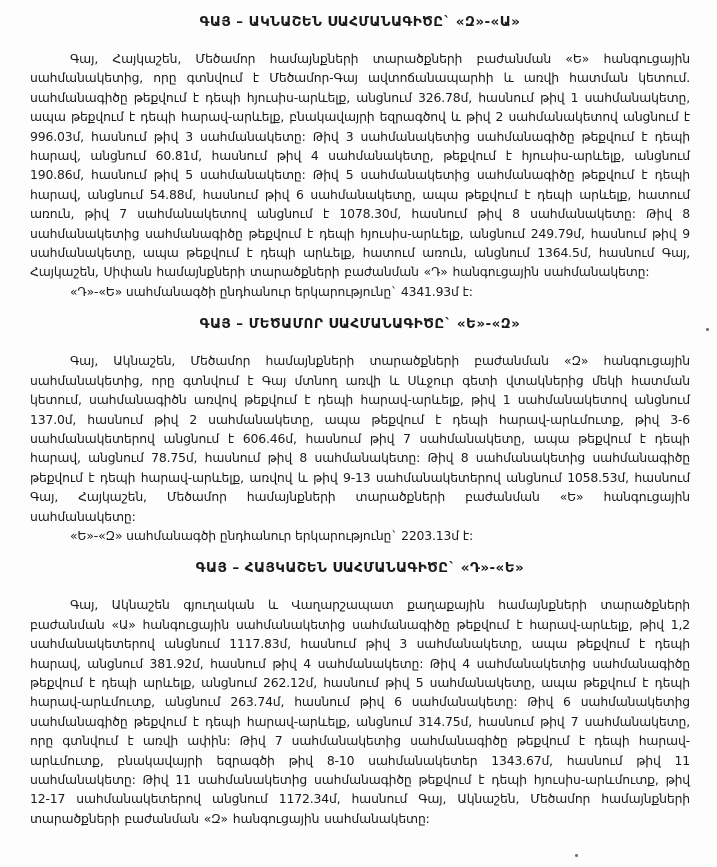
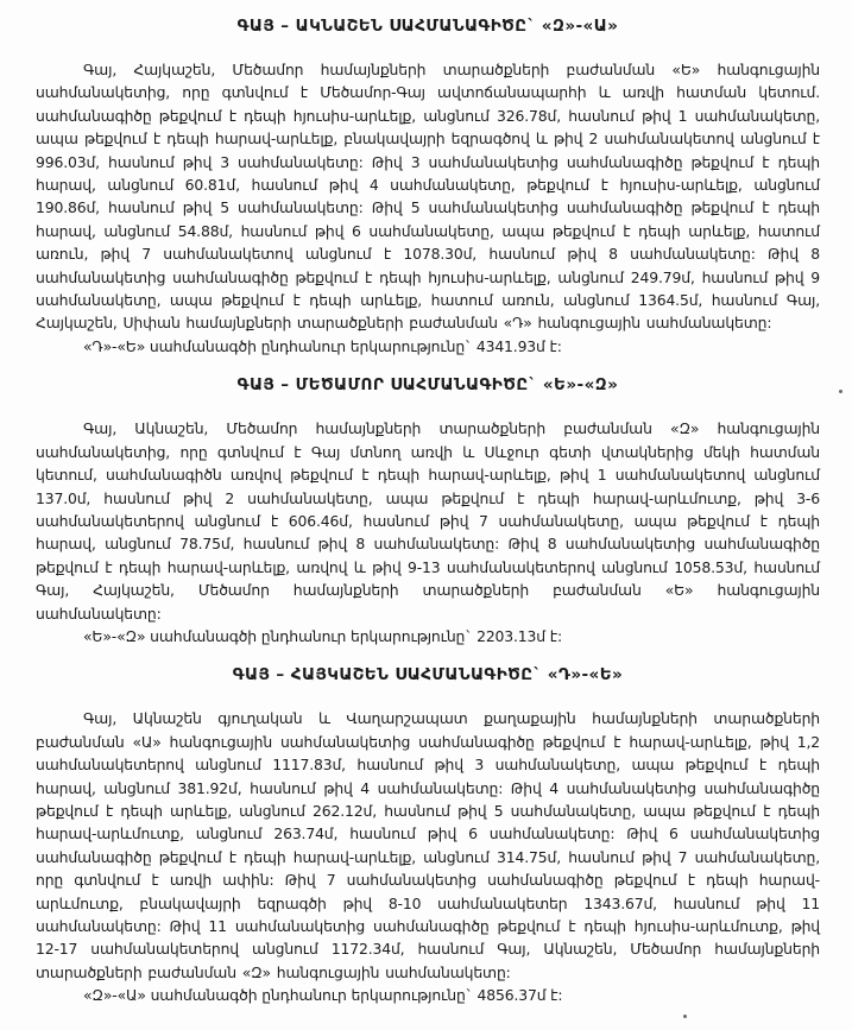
  ԳԱՅ – ԱԿՆԱՇԵՆ ՍԱՀՄԱՆԱԳԻԾԸ` «Զ»-«Ա»
  Գայ, Հայկաշեն, Մեծամոր համայնքների տարածքների բաժանման «Ե» հանգուցային սահմանակետից, որը գտնվում է Մեծամոր-Գայ ավտոճանապարհի և առվի հատման կետում. սահմանագիծը թեքվում է դեպի հյուսիս-արևելք, անցնում 326.78մ, հասնում թիվ 1 սահմանակետը, ապա թեքվում է դեպի հարավ-արևելք, բնակավայրի եզրագծով և թիվ 2 սահմանակետով անցնում է 996.03մ, հասնում թիվ 3 սահմանակետը: Թիվ 3 սահմանակետից սահմանագիծը թեքվում է դեպի հարավ, անցնում 60.81մ, հասնում թիվ 4 սահմանակետը, թեքվում է հյուսիս-արևելք, անցնում 190.86մ, հասնում թիվ 5 սահմանակետը: Թիվ 5 սահմանակետից սահմանագիծը թեքվում է դեպի հարավ, անցնում 54.88մ, հասնում թիվ 6 սահմանակետը, ապա թեքվում է դեպի արևելք, հատում առուն, թիվ 7 սահմանակետով անցնում է 1078.30մ, հասնում թիվ 8 սահմանակետը: Թիվ 8 սահմանակետից սահմանագիծը թեքվում է դեպի հյուսիս-արևելք, անցնում 249.79մ, հասնում թիվ 9 սահմանակետը, ապա թեքվում է դեպի արևելք, հատում առուն, անցնում 1364.5մ, հասնում Գայ, Հայկաշեն, Սիփան համայնքների տարածքների բաժանման «Դ» հանգուցային սահմանակետը:
  «Դ»-«Ե» սահմանագծի ընդհանուր երկարությունը` 4341.93մ է:
  ԳԱՅ – ՄԵԾԱՄՈՐ ՍԱՀՄԱՆԱԳԻԾԸ` «Ե»-«Զ»
  Գայ, Ակնաշեն, Մեծամոր համայնքների տարածքների բաժանման «Զ» հանգուցային սահմանակետից, որը գտնվում է Գայ մտնող առվի և Սևջուր գետի վտակներից մեկի հատման կետում, սահմանագիծն առվով թեքվում է դեպի հարավ-արևելք, թիվ 1 սահմանակետով անցնում 137.0մ, հասնում թիվ 2 սահմանակետը, ապա թեքվում է դեպի հարավ-արևմուտք, թիվ 3-6 սահմանակետերով անցնում է 606.46մ, հասնում թիվ 7 սահմանակետը, ապա թեքվում է դեպի հարավ, անցնում 78.75մ, հասնում թիվ 8 սահմանակետը: Թիվ 8 սահմանակետից սահմանագիծը թեքվում է դեպի հարավ-արևելք, առվով և թիվ 9-13 սահմանակետերով անցնում 1058.53մ, հասնում Գայ, Հայկաշեն, Մեծամոր համայնքների տարածքների բաժանման «Ե» հանգուցային սահմանակետը:
  «Ե»-«Զ» սահմանագծի ընդհանուր երկարությունը` 2203.13մ է:
  ԳԱՅ – ՀԱՅԿԱՇԵՆ ՍԱՀՄԱՆԱԳԻԾԸ` «Դ»-«Ե»
  Գայ, Ակնաշեն գյուղական և Վաղարշապատ քաղաքային համայնքների տարածքների բաժանման «Ա» հանգուցային սահմանակետից սահմանագիծը թեքվում է հարավ-արևելք, թիվ 1,2 սահմանակետերով անցնում 1117.83մ, հասնում թիվ 3 սահմանակետը, ապա թեքվում է դեպի հարավ, անցնում 381.92մ, հասնում թիվ 4 սահմանակետը: Թիվ 4 սահմանակետից սահմանագիծը թեքվում է դեպի արևելք, անցնում 262.12մ, հասնում թիվ 5 սահմանակետը, ապա թեքվում է դեպի հարավ-արևմուտք, անցնում 263.74մ, հասնում թիվ 6 սահմանակետը: Թիվ 6 սահմանակետից սահմանագիծը թեքվում է դեպի հարավ-արևելք, անցնում 314.75մ, հասնում թիվ 7 սահմանակետը, որը գտնվում է առվի ափին: Թիվ 7 սահմանակետից սահմանագիծը թեքվում է դեպի հարավ-արևմուտք, բնակավայրի եզրագծի թիվ 8-10 սահմանակետեր 1343.67մ, հասնում թիվ 11 սահմանակետը: Թիվ 11 սահմանակետից սահմանագիծը թեքվում է դեպի հյուսիս-արևմուտք, թիվ 12-17 սահմանակետերով անցնում 1172.34մ, հասնում Գայ, Ակնաշեն, Մեծամոր համայնքների տարածքների բաժանման «Զ» հանգուցային սահմանակետը:
+ «Զ»-«Ա» սահմանագծի ընդհանուր երկարությունը` 4856.37մ է:
